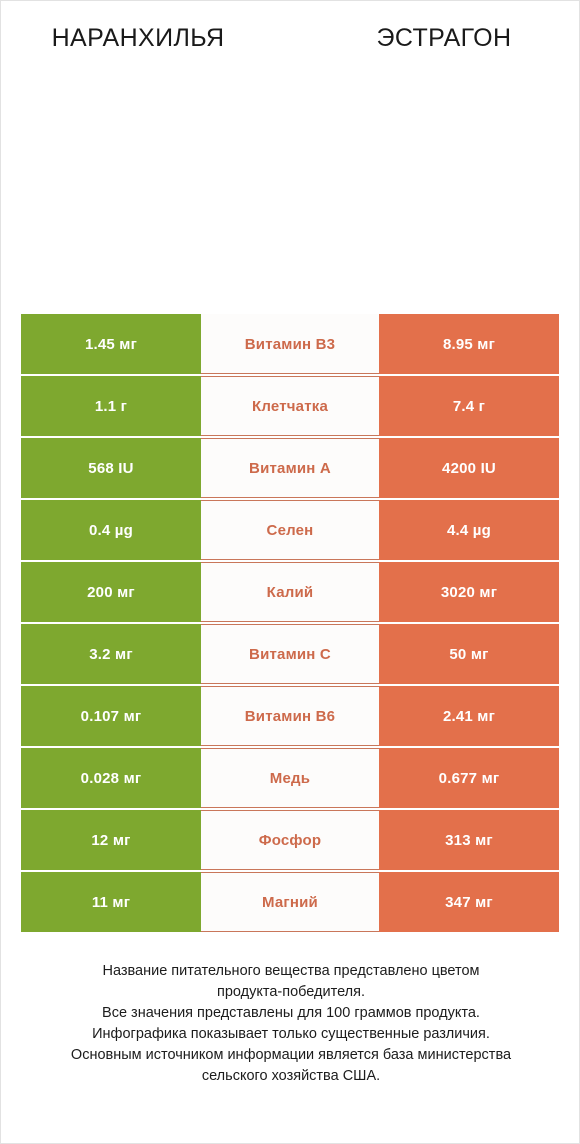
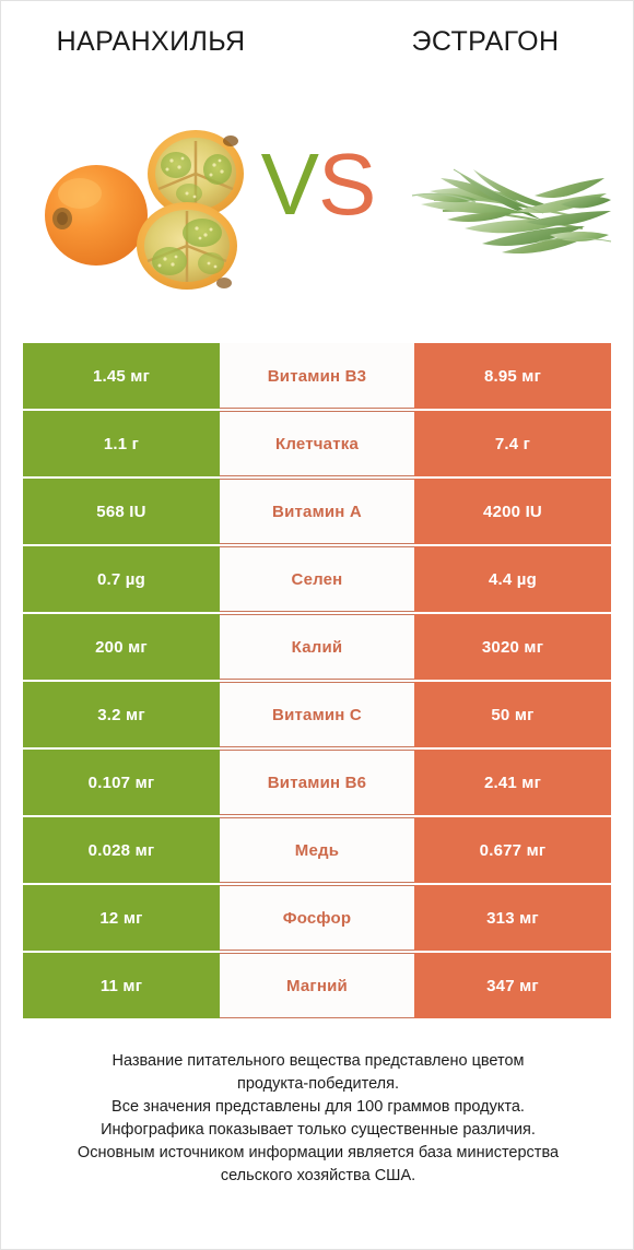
  НАРАНХИЛЬЯ
  ЭСТРАГОН
+ VS
  1.45 мг
  Витамин B3
  8.95 мг
  1.1 г
  Клетчатка
  7.4 г
  568 IU
  Витамин A
  4200 IU
- 0.4 µg
+ 0.7 µg
  Селен
  4.4 µg
  200 мг
  Калий
  3020 мг
  3.2 мг
  Витамин С
  50 мг
  0.107 мг
  Витамин B6
  2.41 мг
  0.028 мг
  Медь
  0.677 мг
  12 мг
  Фосфор
  313 мг
  11 мг
  Магний
  347 мг
  Название питательного вещества представлено цветом
  продукта-победителя.
  Все значения представлены для 100 граммов продукта.
  Инфографика показывает только существенные различия.
  Основным источником информации является база министерства
  сельского хозяйства США.
